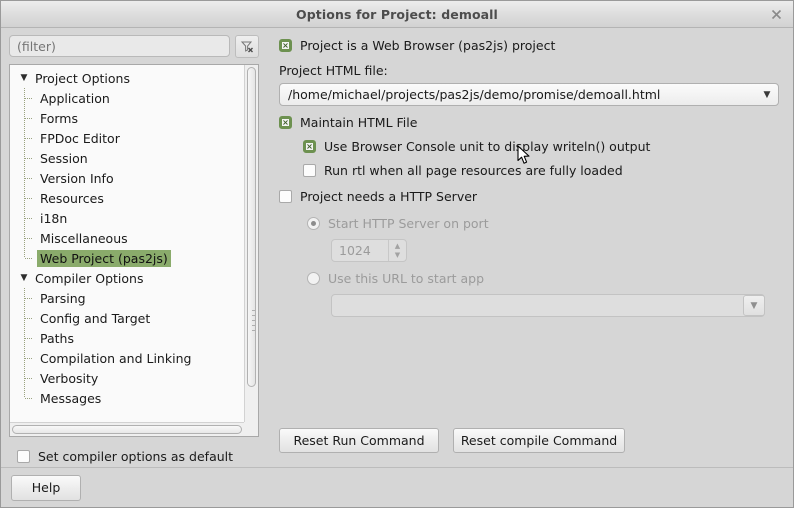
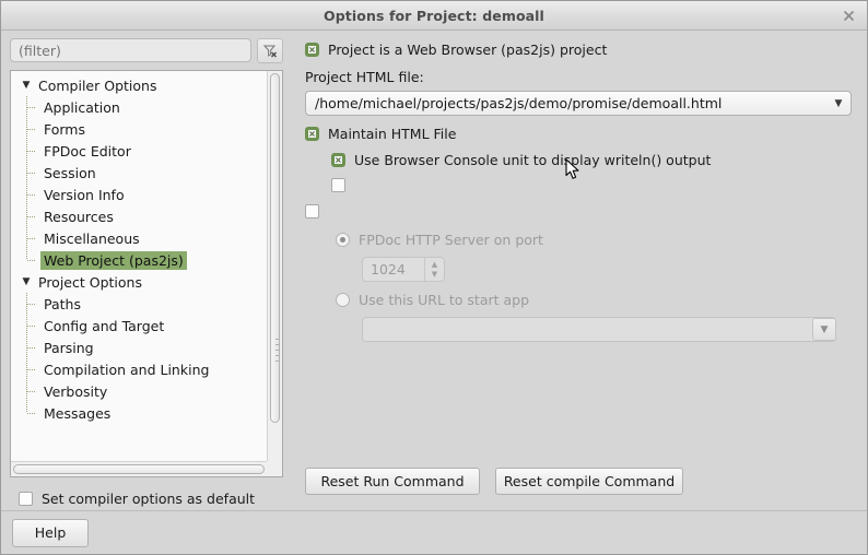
  Options for Project: demoall
  (filter)
  ▼
- Project Options
+ Compiler Options
  Application
  Forms
  FPDoc Editor
  Session
  Version Info
  Resources
- i18n
  Miscellaneous
  Web Project (pas2js)
  ▼
- Compiler Options
+ Project Options
- Parsing
+ Paths
  Config and Target
- Paths
+ Parsing
  Compilation and Linking
  Verbosity
  Messages
  Set compiler options as default
  ×
  Project is a Web Browser (pas2js) project
  Project HTML file:
  /home/michael/projects/pas2js/demo/promise/demoall.html
  ▼
  ×
  Maintain HTML File
  ×
  Use Browser Console unit to diplay writeln() output
- Run rtl when all page resources are fully loaded
- Project needs a HTTP Server
- Start HTTP Server on port
+ FPDoc HTTP Server on port
  1024
  ▲
  ▼
  Use this URL to start app
  ▼
  Reset Run Command
  Reset compile Command
  Help
